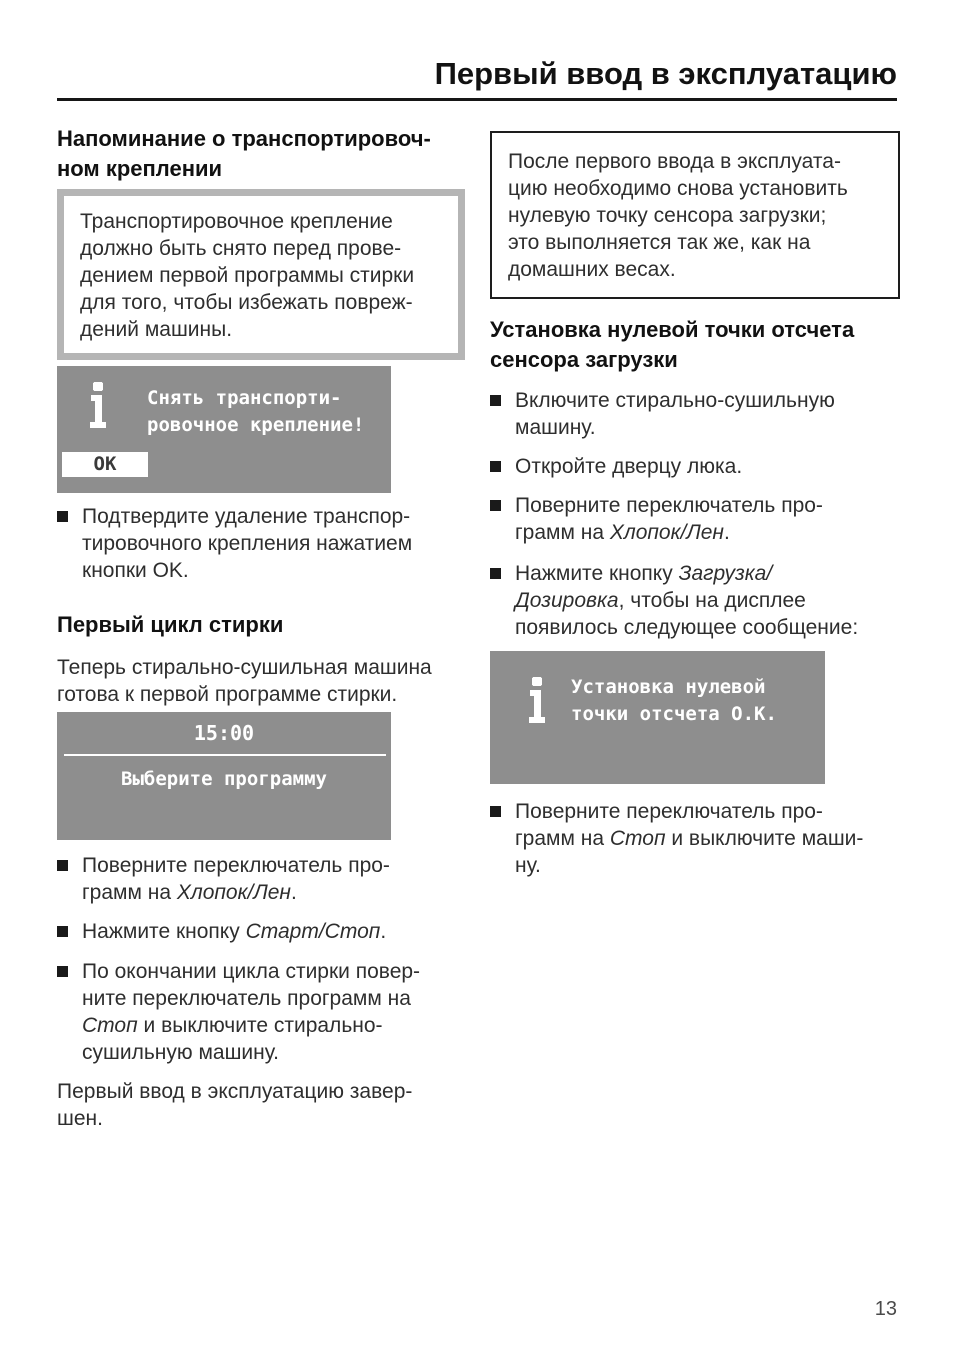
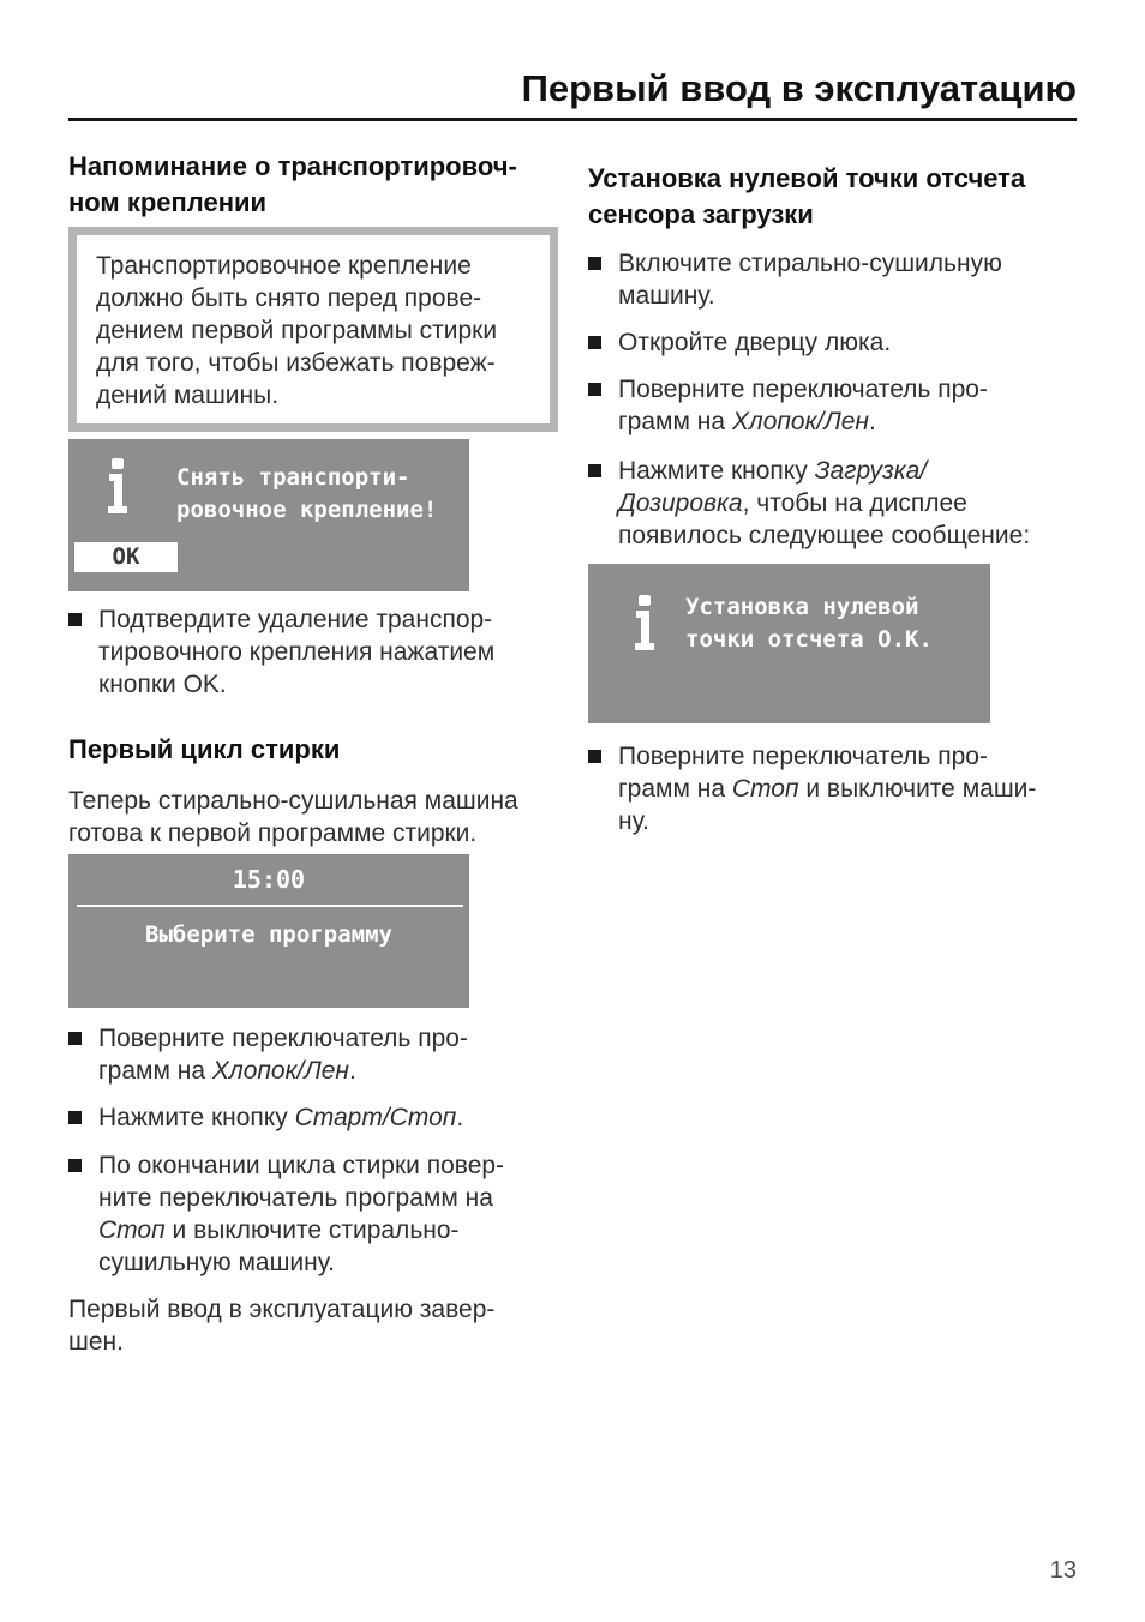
  Первый ввод в эксплуатацию
  Напоминание о транспортировоч-
  ном креплении
  Транспортировочное крепление
  должно быть снято перед прове-
  дением первой программы стирки
  для того, чтобы избежать повреж-
  дений машины.
  Снять транспорти-
  ровочное крепление!
  OK
  Подтвердите удаление транспор-
  тировочного крепления нажатием
  кнопки OK.
  Первый цикл стирки
  Теперь стирально-сушильная машина
  готова к первой программе стирки.
  15:00
  Выберите программу
  Поверните переключатель про-
  грамм на Хлопок/Лен.
  Нажмите кнопку Старт/Стоп.
  По окончании цикла стирки повер-
  ните переключатель программ на
  Стоп и выключите стирально-
  сушильную машину.
  Первый ввод в эксплуатацию завер-
  шен.
- После первого ввода в эксплуата-
- цию необходимо снова установить
- нулевую точку сенсора загрузки;
- это выполняется так же, как на
- домашних весах.
  Установка нулевой точки отсчета
  сенсора загрузки
  Включите стирально-сушильную
  машину.
  Откройте дверцу люка.
  Поверните переключатель про-
  грамм на Хлопок/Лен.
  Нажмите кнопку Загрузка/
  Дозировка, чтобы на дисплее
  появилось следующее сообщение:
  Установка нулевой
  точки отсчета О.К.
  Поверните переключатель про-
  грамм на Стоп и выключите маши-
  ну.
  13
